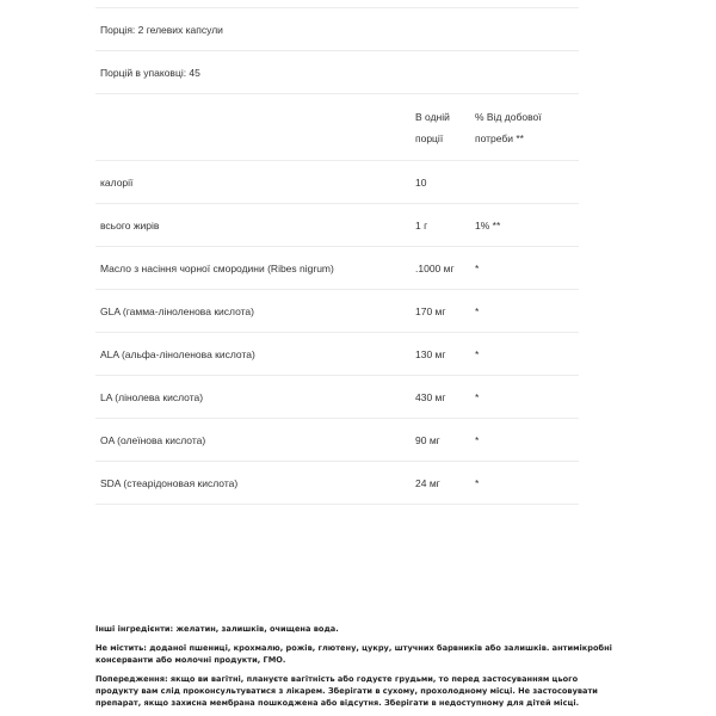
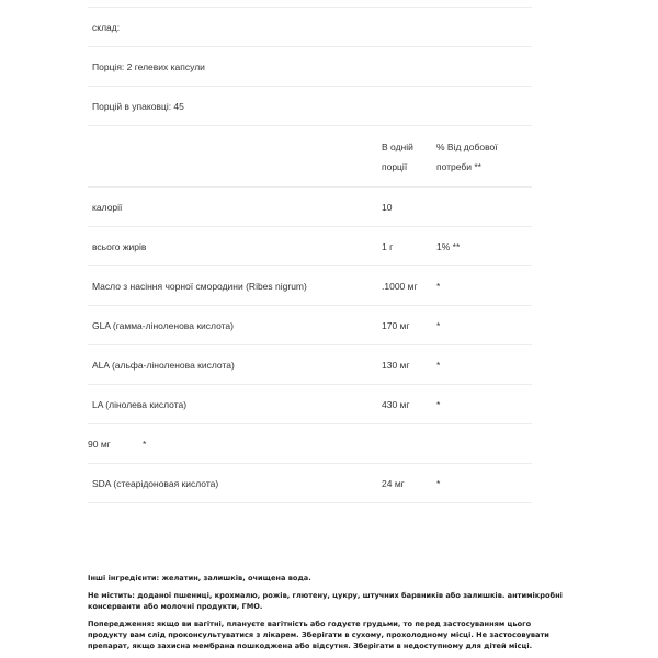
+ склад:
  Порція: 2 гелевих капсули
  Порцій в упаковці: 45
  В однiй
  порції
  % Від добової
  потреби **
  калорії
  10
  всього жирів
  1 г
  1% **
  Масло з насіння чорної смородини (Ribes nigrum)
  .1000 мг
  *
  GLA (гамма-ліноленова кислота)
  170 мг
  *
  ALA (альфа-ліноленова кислота)
  130 мг
  *
  LA (лінолева кислота)
  430 мг
  *
- OA (олеїнова кислота)
  90 мг
  *
  SDA (стеарідоновая кислота)
  24 мг
  *
  Інші інгредієнти: желатин, залишків, очищена вода.
  Не містить: доданої пшениці, крохмалю, рожів, глютену, цукру, штучних барвників або залишків. антимікробні консерванти або молочні продукти, ГМО.
  Попередження: якщо ви вагітні, плануєте вагітність або годуєте грудьми, то перед застосуванням цього продукту вам слід проконсультуватися з лікарем. Зберігати в сухому, прохолодному місці. Не застосовувати препарат, якщо захисна мембрана пошкоджена або відсутня. Зберігати в недоступному для дітей місці.
